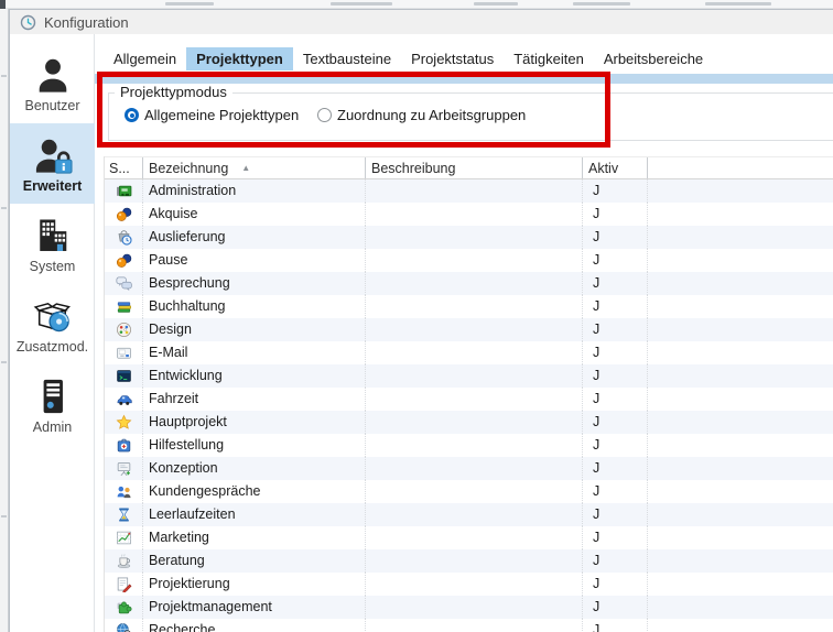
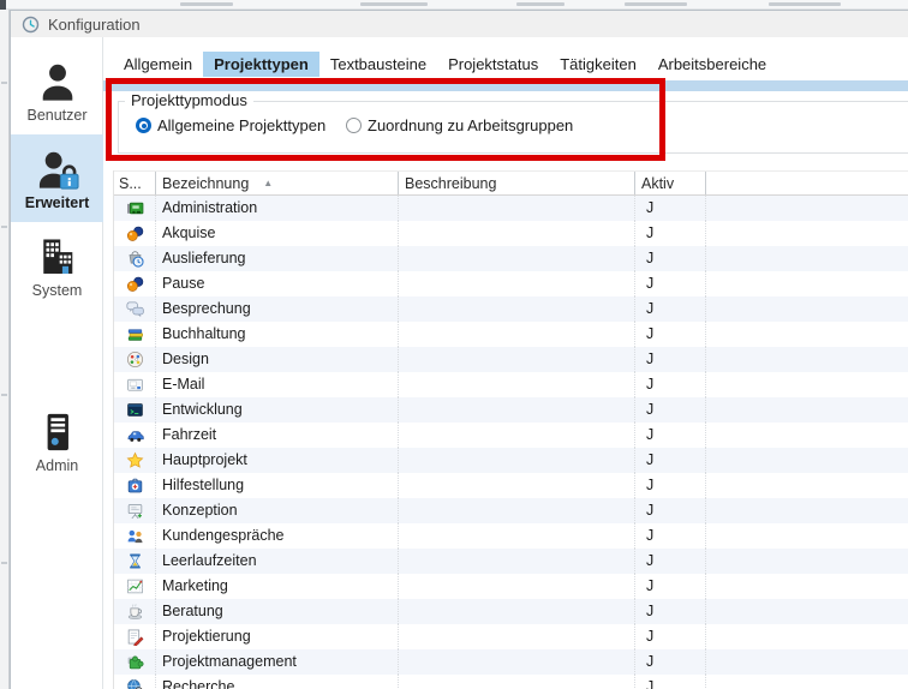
  Konfiguration
  Benutzer
  Erweitert
  System
- Zusatzmod.
  Admin
  Allgemein
  Projekttypen
  Textbausteine
  Projektstatus
  Tätigkeiten
  Arbeitsbereiche
  Projekttypmodus
  Allgemeine Projekttypen
  Zuordnung zu Arbeitsgruppen
  S...
  Bezeichnung
  ▲
  Beschreibung
  Aktiv
  Administration
  J
  Akquise
  J
  Auslieferung
  J
  Pause
  J
  Besprechung
  J
  Buchhaltung
  J
  Design
  J
  E-Mail
  J
  Entwicklung
  J
  Fahrzeit
  J
  Hauptprojekt
  J
  Hilfestellung
  J
  Konzeption
  J
  Kundengespräche
  J
  Leerlaufzeiten
  J
  Marketing
  J
  Beratung
  J
  Projektierung
  J
  Projektmanagement
  J
  Recherche
  J
